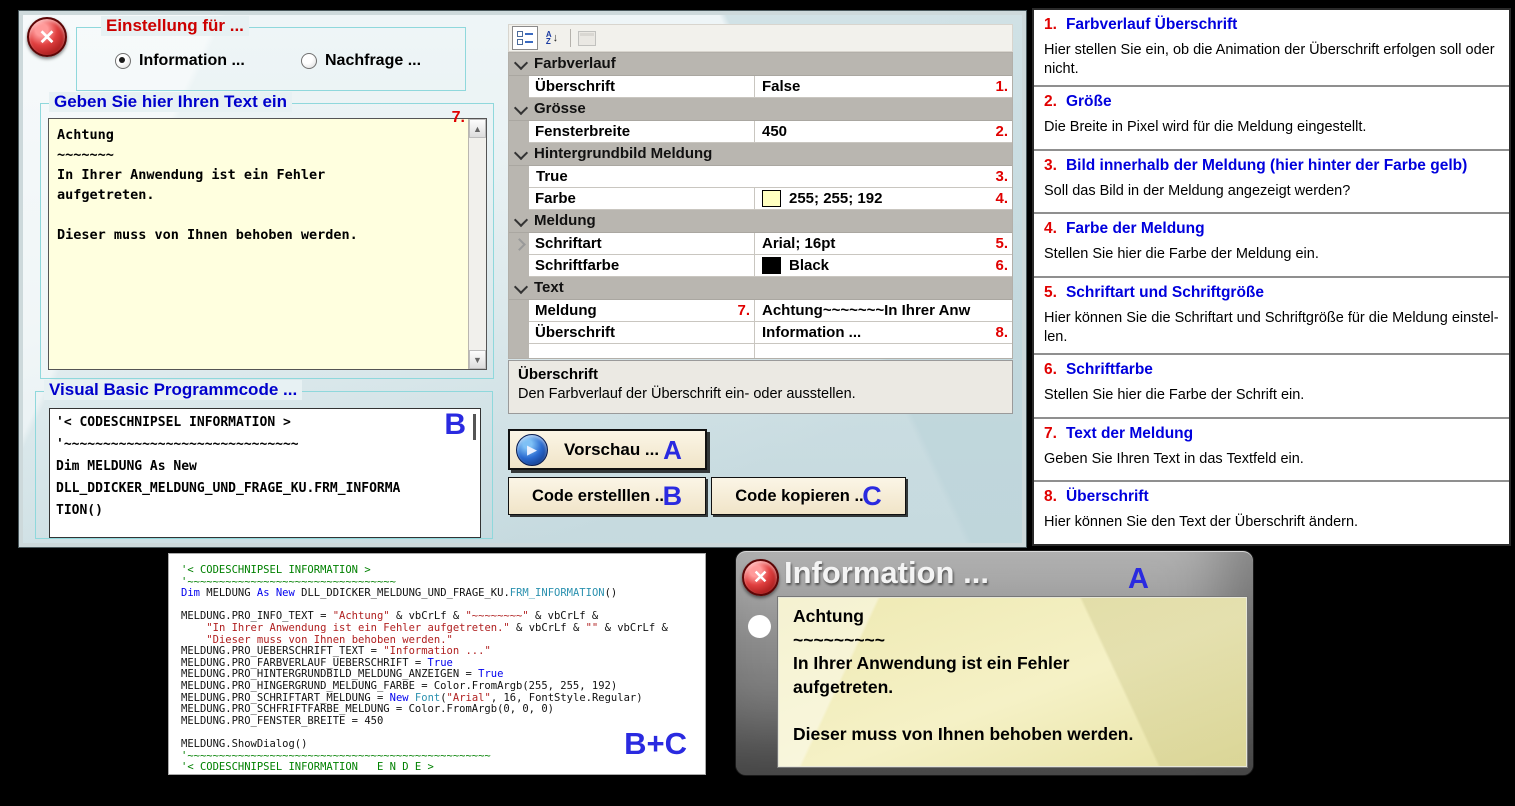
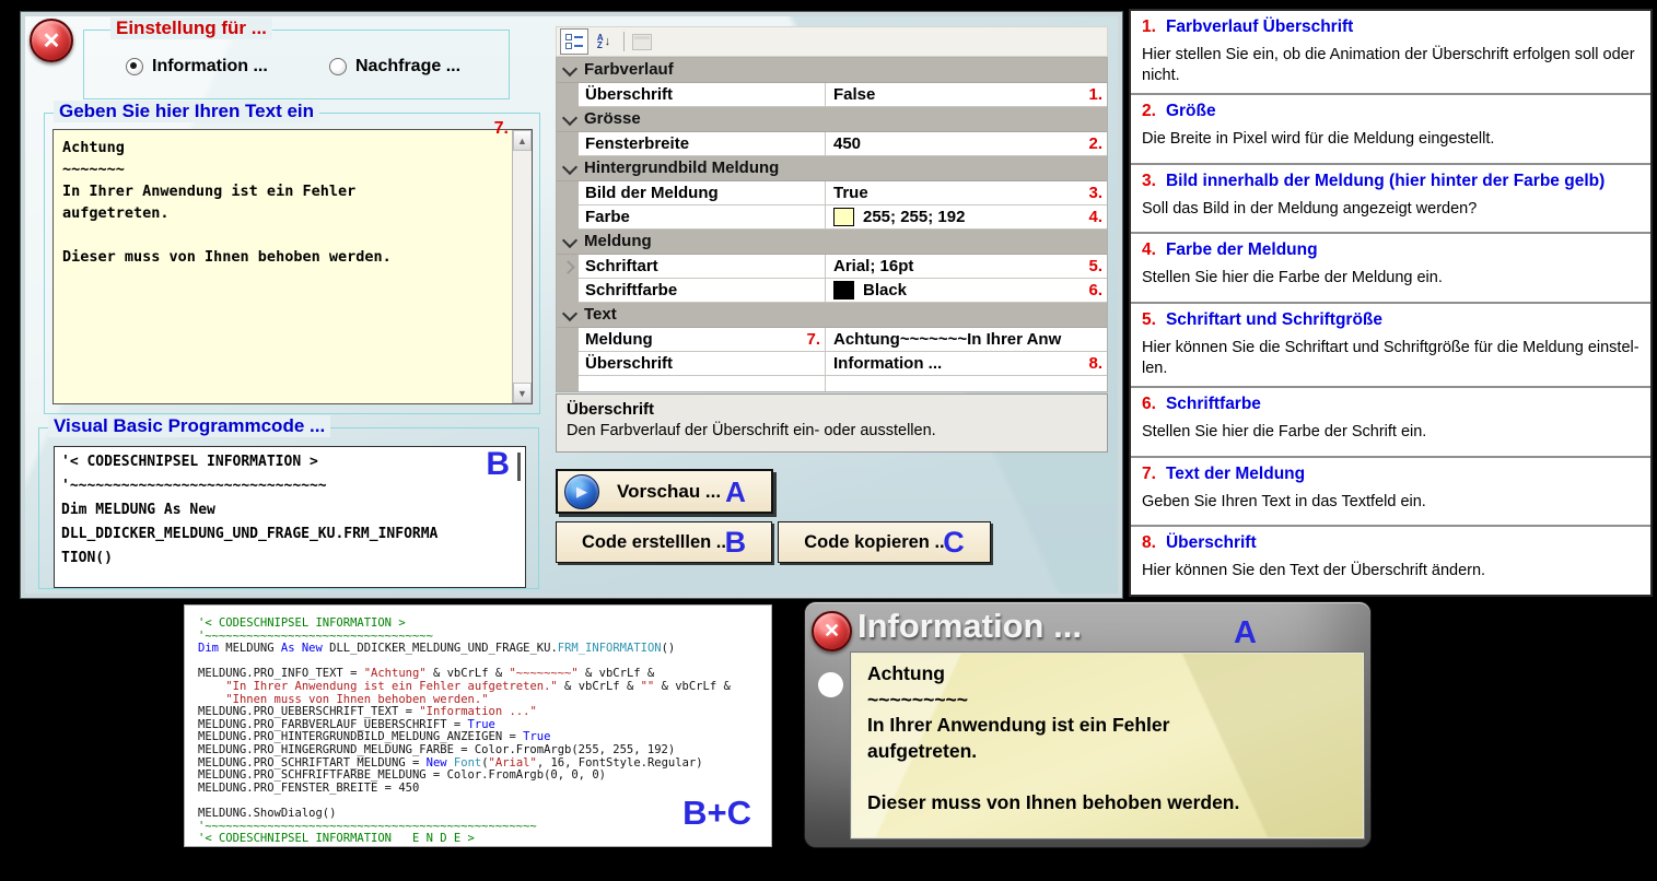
  ✕
  Einstellung für ...
  Information ...
  Nachfrage ...
  Geben Sie hier Ihren Text ein
  Achtung
  ~~~~~~~
  In Ihrer Anwendung ist ein Fehler
  aufgetreten.
  Dieser muss von Ihnen behoben werden.
  ▲
  ▼
  7.
  Visual Basic Programmcode ...
  '< CODESCHNIPSEL INFORMATION >
  '~~~~~~~~~~~~~~~~~~~~~~~~~~~~~~
  Dim MELDUNG As New
  DLL_DDICKER_MELDUNG_UND_FRAGE_KU.FRM_INFORMA
  TION()
  B
  A
  Z
  ↓
  Farbverlauf
  Überschrift
  False
  1.
  Grösse
  Fensterbreite
  450
  2.
  Hintergrundbild Meldung
+ Bild der Meldung
  True
  3.
  Farbe
  255; 255; 192
  4.
  Meldung
  Schriftart
  Arial; 16pt
  5.
  Schriftfarbe
  Black
  6.
  Text
  Meldung
  7.
  Achtung~~~~~~~In Ihrer Anw
  Überschrift
  Information ...
  8.
  Überschrift
  Den Farbverlauf der Überschrift ein- oder ausstellen.
  ▶
  Vorschau ...
  A
  Code erstelllen ...
  B
  Code kopieren ...
  C
  1. Farbverlauf Überschrift
  Hier stellen Sie ein, ob die Animation der Überschrift erfolgen soll oder
  nicht.
  2. Größe
  Die Breite in Pixel wird für die Meldung eingestellt.
  3. Bild innerhalb der Meldung (hier hinter der Farbe gelb)
  Soll das Bild in der Meldung angezeigt werden?
  4. Farbe der Meldung
  Stellen Sie hier die Farbe der Meldung ein.
  5. Schriftart und Schriftgröße
  Hier können Sie die Schriftart und Schriftgröße für die Meldung einstel-
  len.
  6. Schriftfarbe
  Stellen Sie hier die Farbe der Schrift ein.
  7. Text der Meldung
  Geben Sie Ihren Text in das Textfeld ein.
  8. Überschrift
  Hier können Sie den Text der Überschrift ändern.
  '< CODESCHNIPSEL INFORMATION >
  '~~~~~~~~~~~~~~~~~~~~~~~~~~~~~~~~~
  Dim MELDUNG As New DLL_DDICKER_MELDUNG_UND_FRAGE_KU.FRM_INFORMATION()
  MELDUNG.PRO_INFO_TEXT = "Achtung" & vbCrLf & "~~~~~~~~" & vbCrLf &
  "In Ihrer Anwendung ist ein Fehler aufgetreten." & vbCrLf & "" & vbCrLf &
- "Dieser muss von Ihnen behoben werden."
+ "Ihnen muss von Ihnen behoben werden."
  MELDUNG.PRO_UEBERSCHRIFT_TEXT = "Information ..."
  MELDUNG.PRO_FARBVERLAUF_UEBERSCHRIFT = True
  MELDUNG.PRO_HINTERGRUNDBILD_MELDUNG_ANZEIGEN = True
  MELDUNG.PRO_HINGERGRUND_MELDUNG_FARBE = Color.FromArgb(255, 255, 192)
  MELDUNG.PRO_SCHRIFTART_MELDUNG = New Font("Arial", 16, FontStyle.Regular)
  MELDUNG.PRO_SCHFRIFTFARBE_MELDUNG = Color.FromArgb(0, 0, 0)
  MELDUNG.PRO_FENSTER_BREITE = 450
  MELDUNG.ShowDialog()
  '~~~~~~~~~~~~~~~~~~~~~~~~~~~~~~~~~~~~~~~~~~~~~~~~
  '< CODESCHNIPSEL INFORMATION E N D E >
  B+C
  ✕
  Information ...
  A
  Achtung
  ~~~~~~~~~
  In Ihrer Anwendung ist ein Fehler
  aufgetreten.
  Dieser muss von Ihnen behoben werden.
